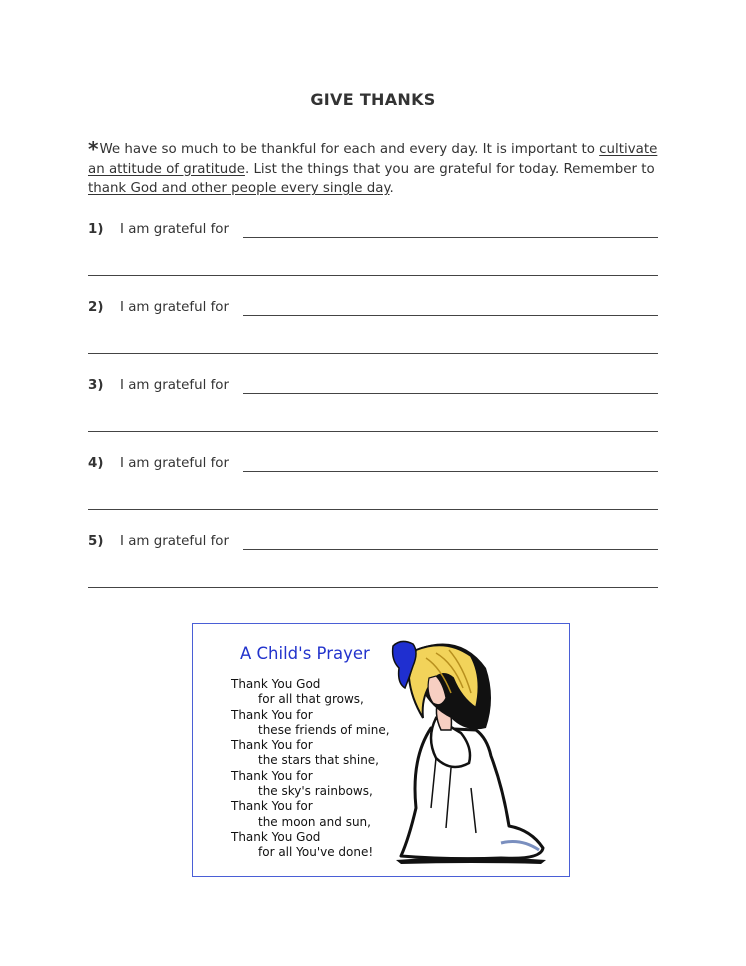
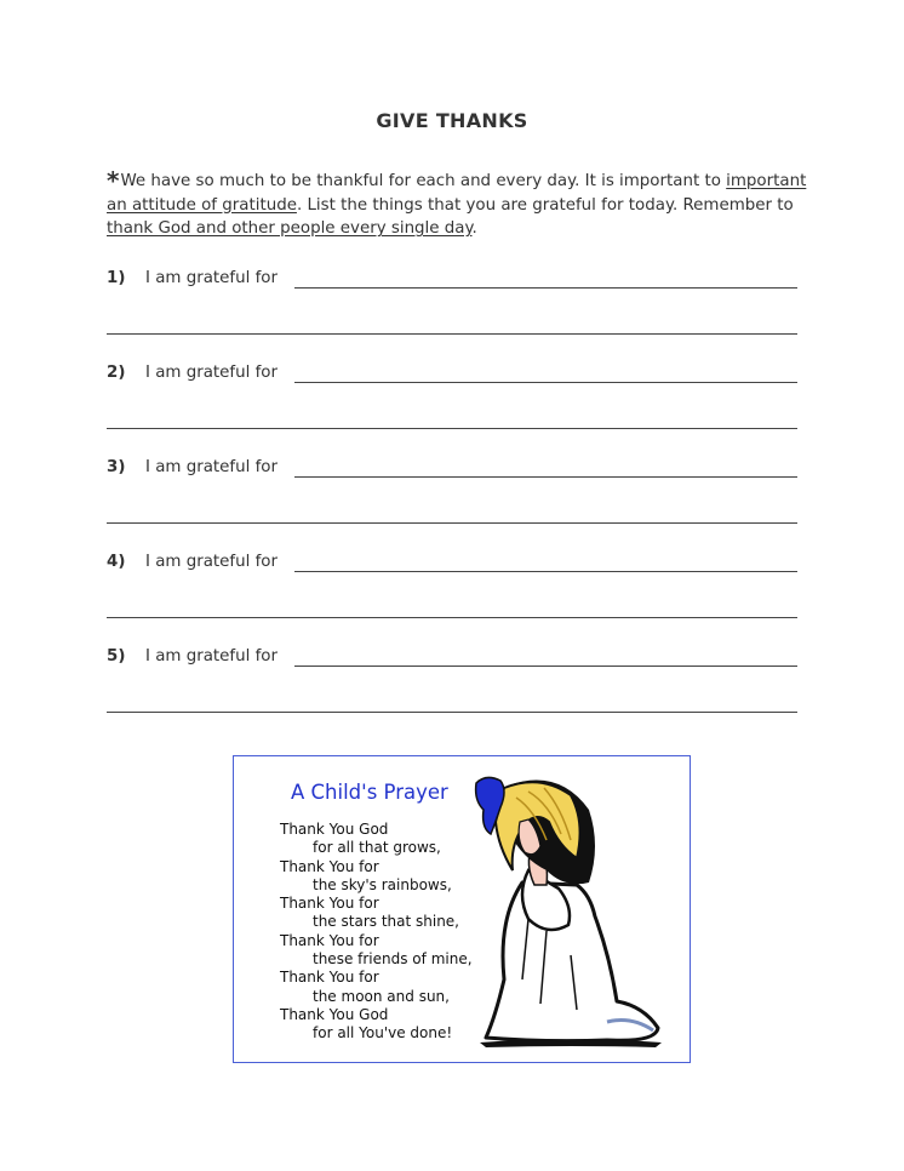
  GIVE THANKS
- *We have so much to be thankful for each and every day. It is important to cultivate an attitude of gratitude. List the things that you are grateful for today. Remember to thank God and other people every single day.
+ *We have so much to be thankful for each and every day. It is important to important an attitude of gratitude. List the things that you are grateful for today. Remember to thank God and other people every single day.
  1)
  I am grateful for
  2)
  I am grateful for
  3)
  I am grateful for
  4)
  I am grateful for
  5)
  I am grateful for
  A Child's Prayer
  Thank You God
  for all that grows,
  Thank You for
- these friends of mine,
+ the sky's rainbows,
  Thank You for
  the stars that shine,
  Thank You for
- the sky's rainbows,
+ these friends of mine,
  Thank You for
  the moon and sun,
  Thank You God
  for all You've done!
